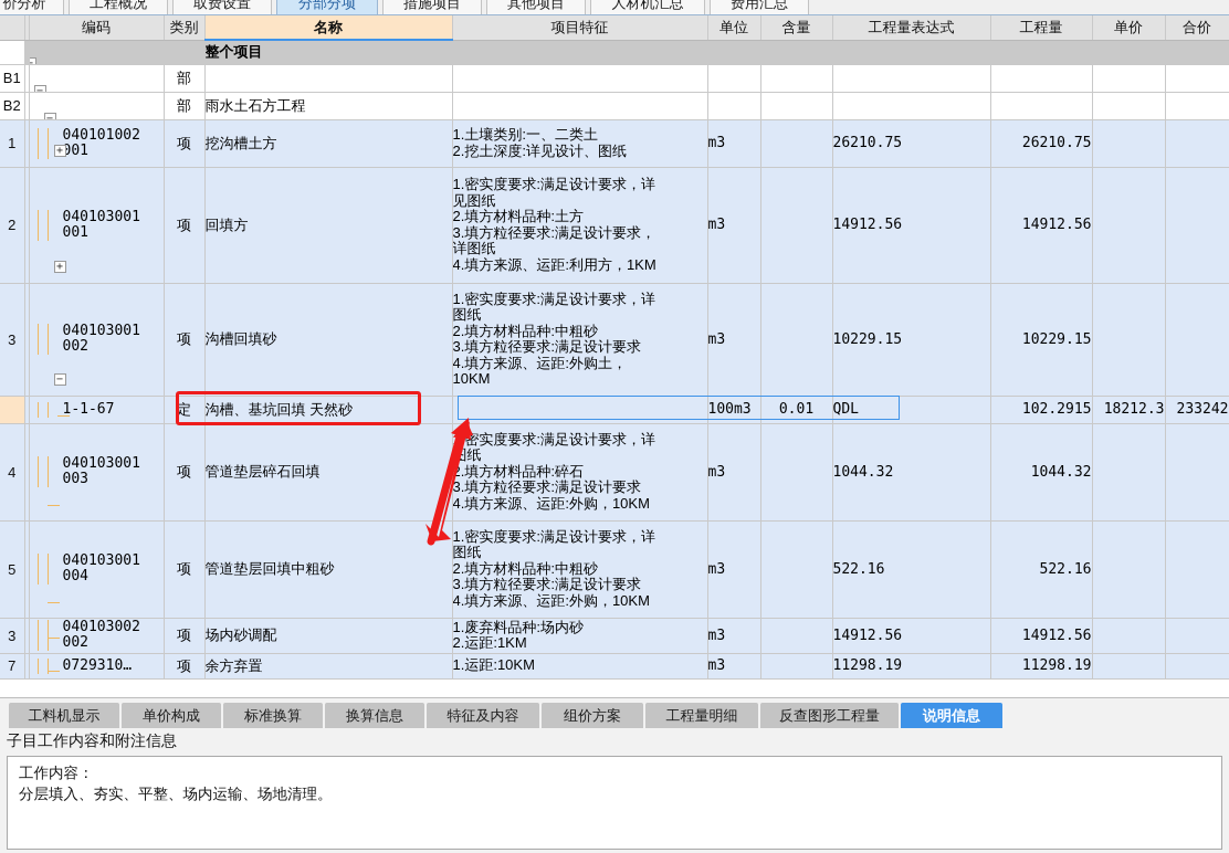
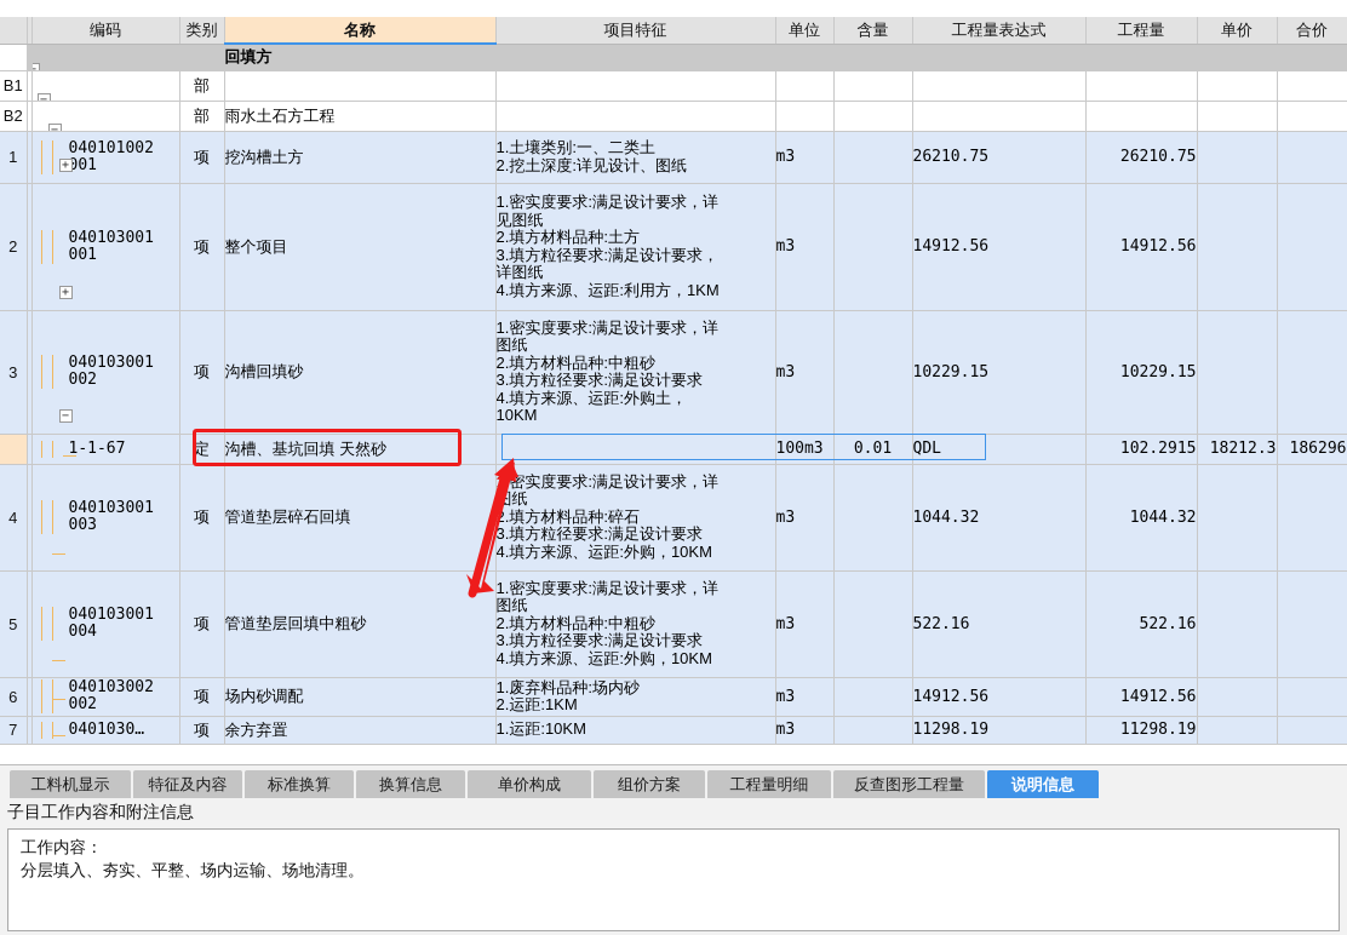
- 价分析
- 工程概况
- 取费设置
- 分部分项
- 措施项目
- 其他项目
- 人材机汇总
- 费用汇总
  		编码	类别	名称	项目特征	单位	含量	工程量表达式	工程量	单价	合价
- 				整个项目
+ 				回填方
  B1			部
  B2			部	雨水土石方工程
  1		+040101002 001	项	挖沟槽土方	1.土壤类别:一、二类土 2.挖土深度:详见设计、图纸	m3		26210.75	26210.75
- 2		+040103001 001	项	回填方	1.密实度要求:满足设计要求，详 见图纸 2.填方材料品种:土方 3.填方粒径要求:满足设计要求， 详图纸 4.填方来源、运距:利用方，1KM	m3		14912.56	14912.56
+ 2		+040103001 001	项	整个项目	1.密实度要求:满足设计要求，详 见图纸 2.填方材料品种:土方 3.填方粒径要求:满足设计要求， 详图纸 4.填方来源、运距:利用方，1KM	m3		14912.56	14912.56
  3		−040103001 002	项	沟槽回填砂	1.密实度要求:满足设计要求，详 图纸 2.填方材料品种:中粗砂 3.填方粒径要求:满足设计要求 4.填方来源、运距:外购土， 10KM	m3		10229.15	10229.15
- 		1-1-67	定	沟槽、基坑回填 天然砂		100m3	0.01	QDL	102.2915	18212.3	233242
+ 		1-1-67	定	沟槽、基坑回填 天然砂		100m3	0.01	QDL	102.2915	18212.3	186296
  4		040103001 003	项	管道垫层碎石回填	密实度要求:满足设计要求，详 纸 .填方材料品种:碎石 3.填方粒径要求:满足设计要求 4.填方来源、运距:外购，10KM	m3		1044.32	1044.32
  5		040103001 004	项	管道垫层回填中粗砂	1.密实度要求:满足设计要求，详 图纸 2.填方材料品种:中粗砂 3.填方粒径要求:满足设计要求 4.填方来源、运距:外购，10KM	m3		522.16	522.16
- 3		040103002 002	项	场内砂调配	1.废弃料品种:场内砂 2.运距:1KM	m3		14912.56	14912.56
+ 6		040103002 002	项	场内砂调配	1.废弃料品种:场内砂 2.运距:1KM	m3		14912.56	14912.56
- 7		0729310…	项	余方弃置	1.运距:10KM	m3		11298.19	11298.19
+ 7		0401030…	项	余方弃置	1.运距:10KM	m3		11298.19	11298.19
  工料机显示
- 单价构成
+ 特征及内容
  标准换算
  换算信息
- 特征及内容
+ 单价构成
  组价方案
  工程量明细
  反查图形工程量
  说明信息
  子目工作内容和附注信息
  工作内容：
  分层填入、夯实、平整、场内运输、场地清理。
